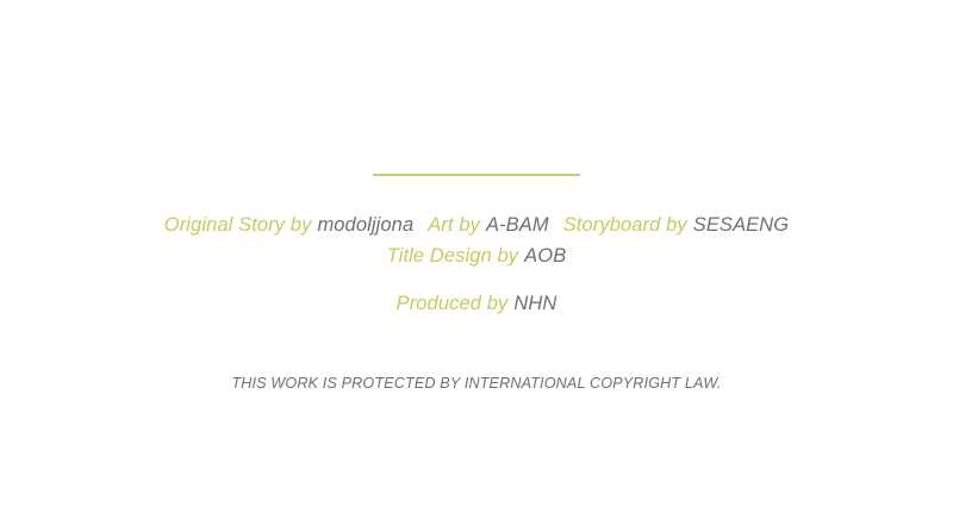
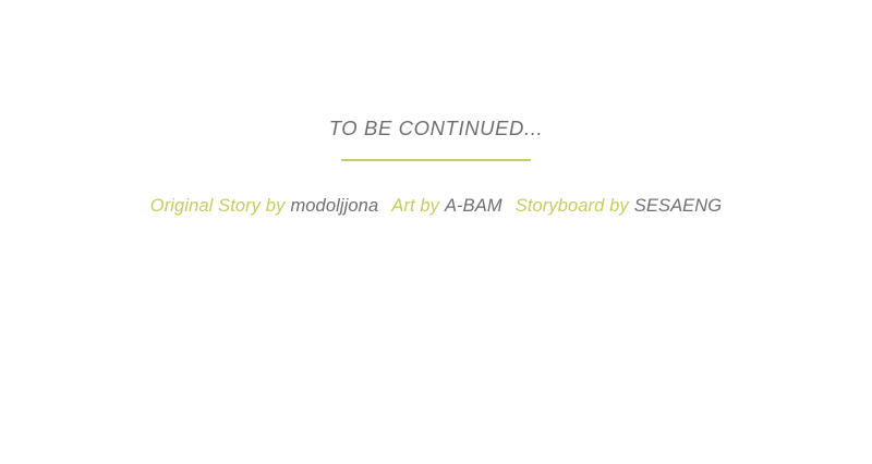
+ TO BE CONTINUED...
  Original Story by modoljjona Art by A-BAM Storyboard by SESAENG
- Title Design by AOB
- Produced by NHN
- THIS WORK IS PROTECTED BY INTERNATIONAL COPYRIGHT LAW.
